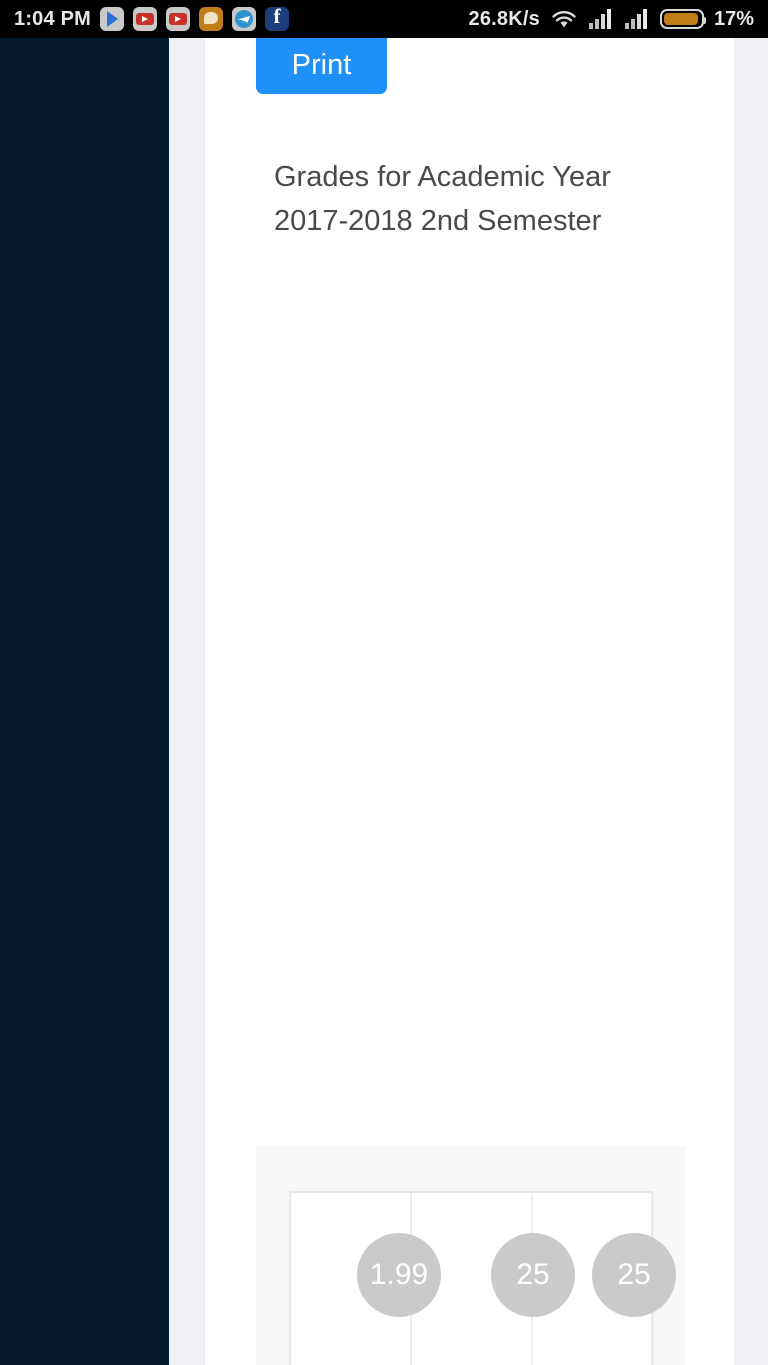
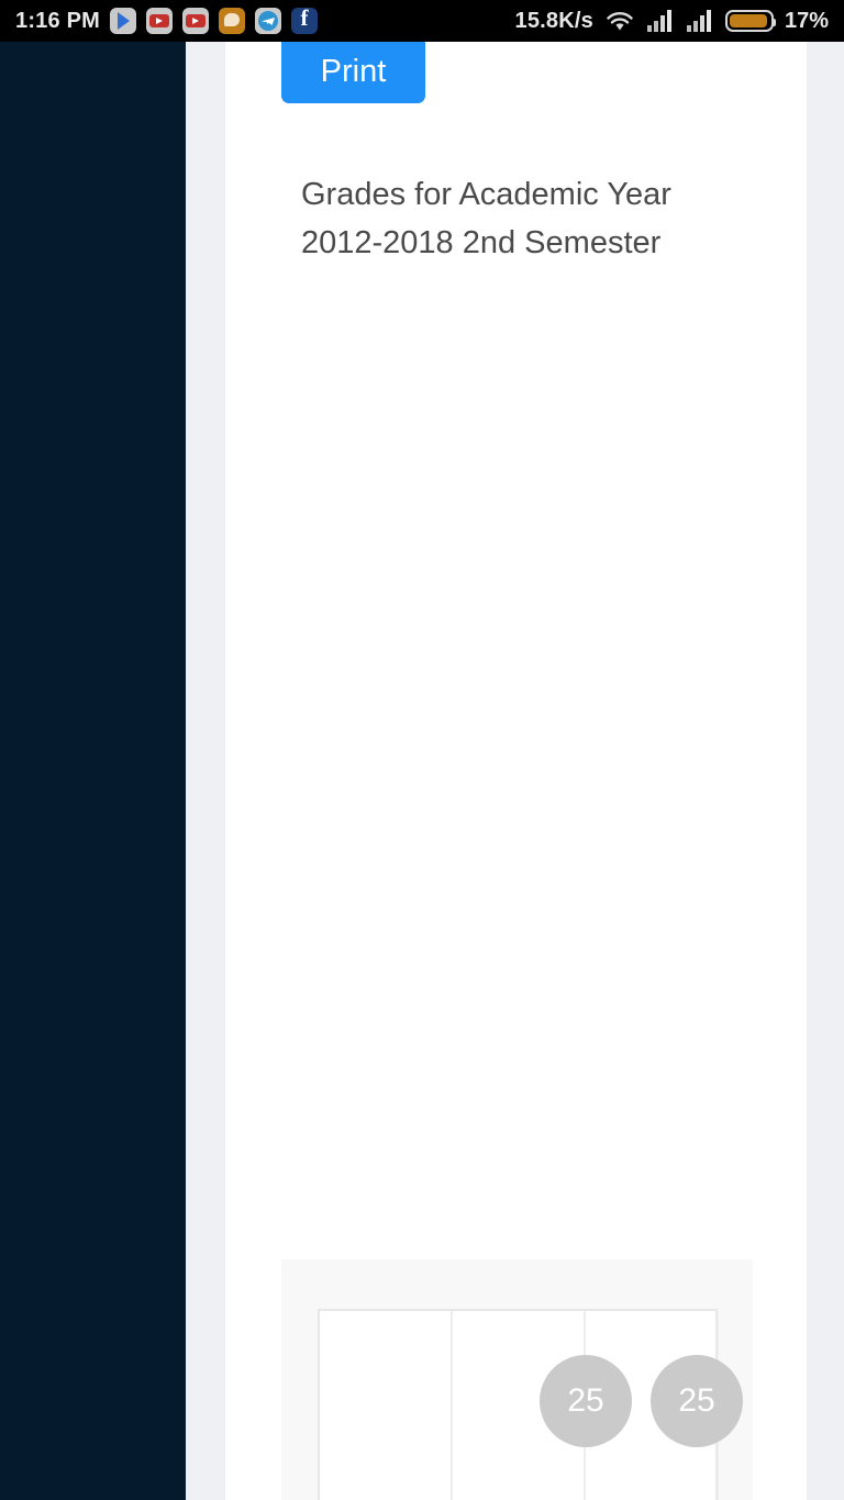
- 1:04 PM
+ 1:16 PM
- 26.8K/s
+ 15.8K/s
  17%
  Print
- Grades for Academic Year 2017-2018 2nd Semester
+ Grades for Academic Year 2012-2018 2nd Semester
- 1.99
  25
  25
